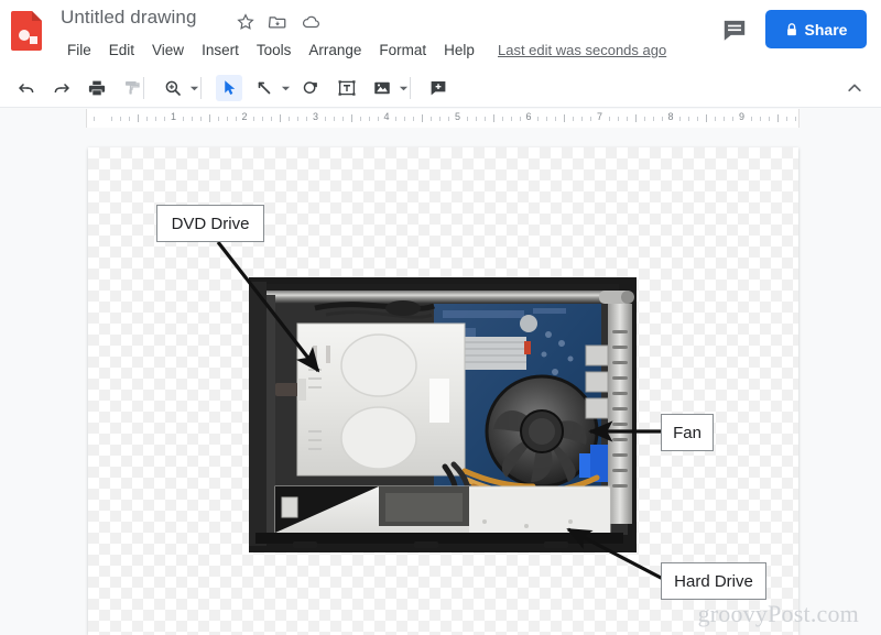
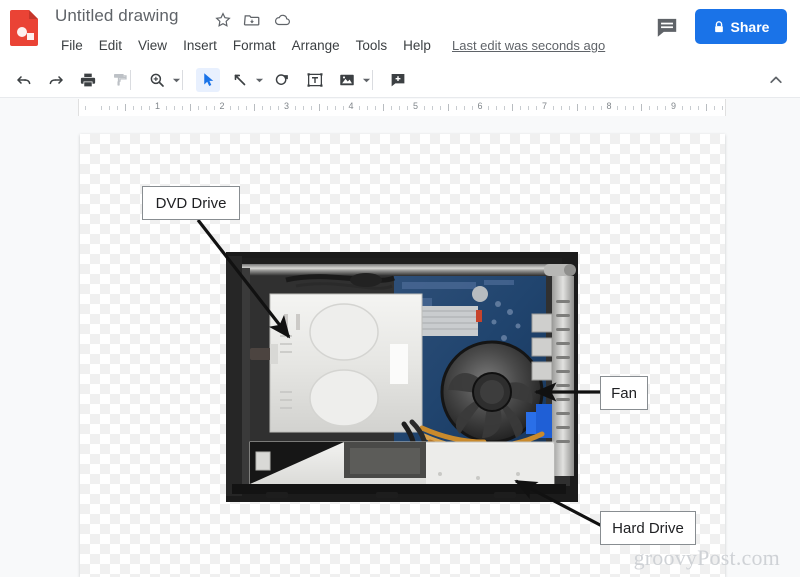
  Untitled drawing
  File
  Edit
  View
  Insert
- Tools
+ Format
  Arrange
- Format
+ Tools
  Help
  Last edit was seconds ago
  Share
  1
  2
  3
  4
  5
  6
  7
  8
  9
  DVD Drive
  Fan
  Hard Drive
  groovyPost.com
